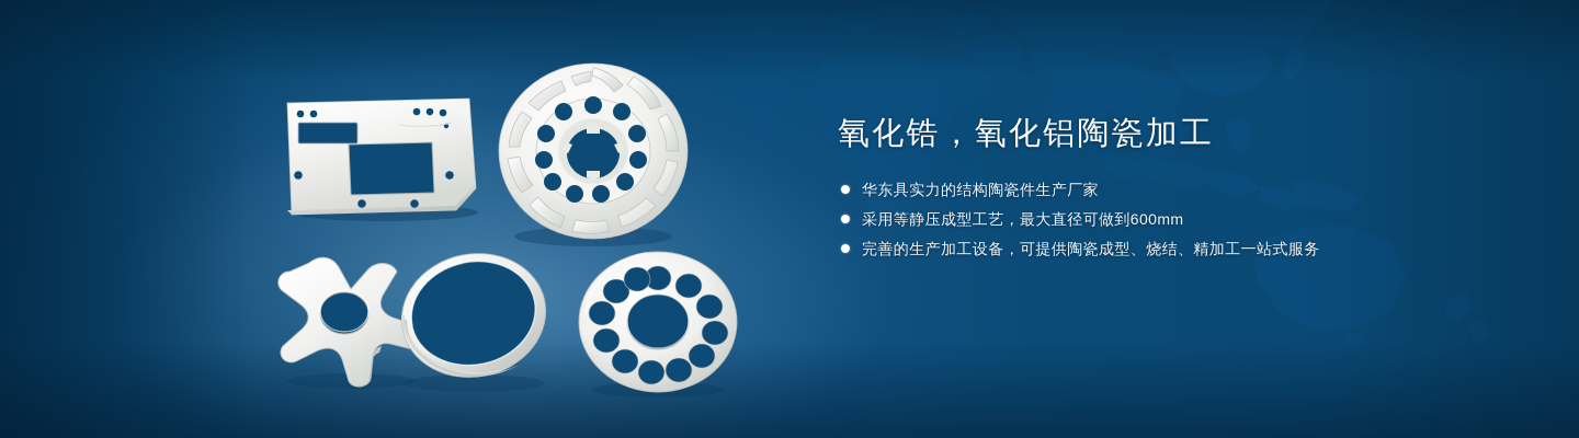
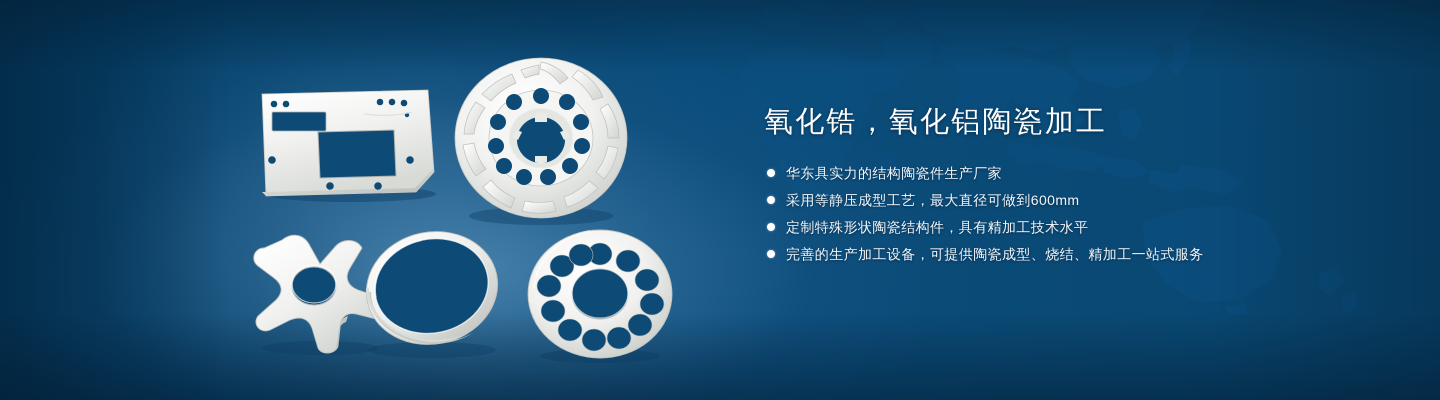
  氧化锆，氧化铝陶瓷加工
  华东具实力的结构陶瓷件生产厂家
  采用等静压成型工艺，最大直径可做到600mm
+ 定制特殊形状陶瓷结构件，具有精加工技术水平
  完善的生产加工设备，可提供陶瓷成型、烧结、精加工一站式服务
